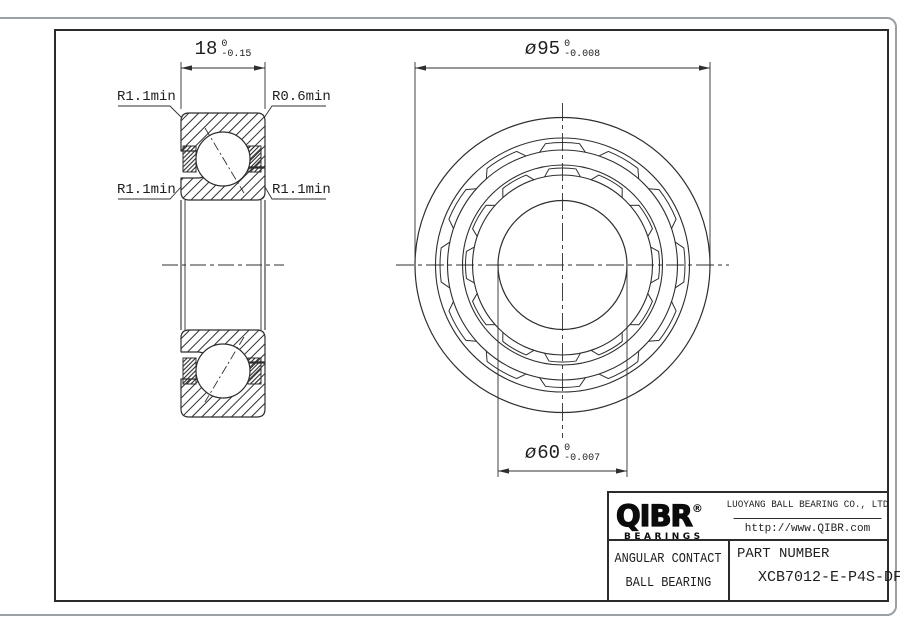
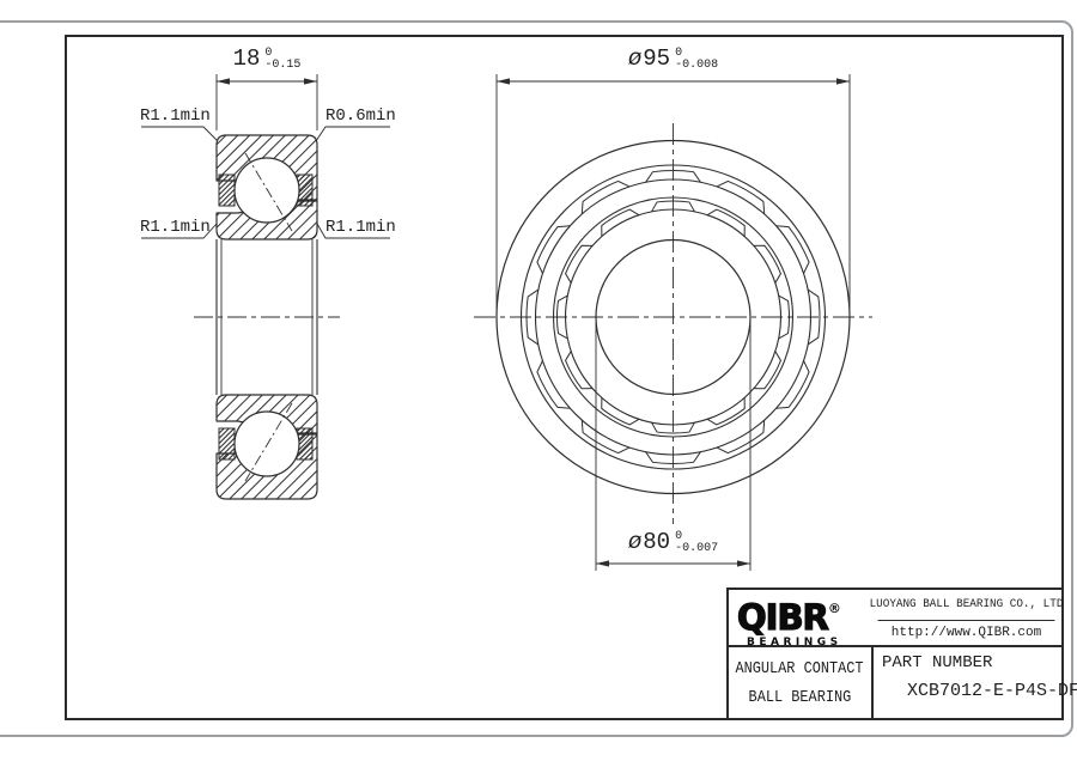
  18
  0
  -0.15
  R1.1min
  R0.6min
  R1.1min
  R1.1min
  ø
  95
  0
  -0.008
  ø
- 60
+ 80
  0
  -0.007
  QIBR®
  BEARINGS
  LUOYANG BALL BEARING CO., LTD
  http://www.QIBR.com
  ANGULAR CONTACT
  BALL BEARING
  PART NUMBER
  XCB7012-E-P4S-DF
